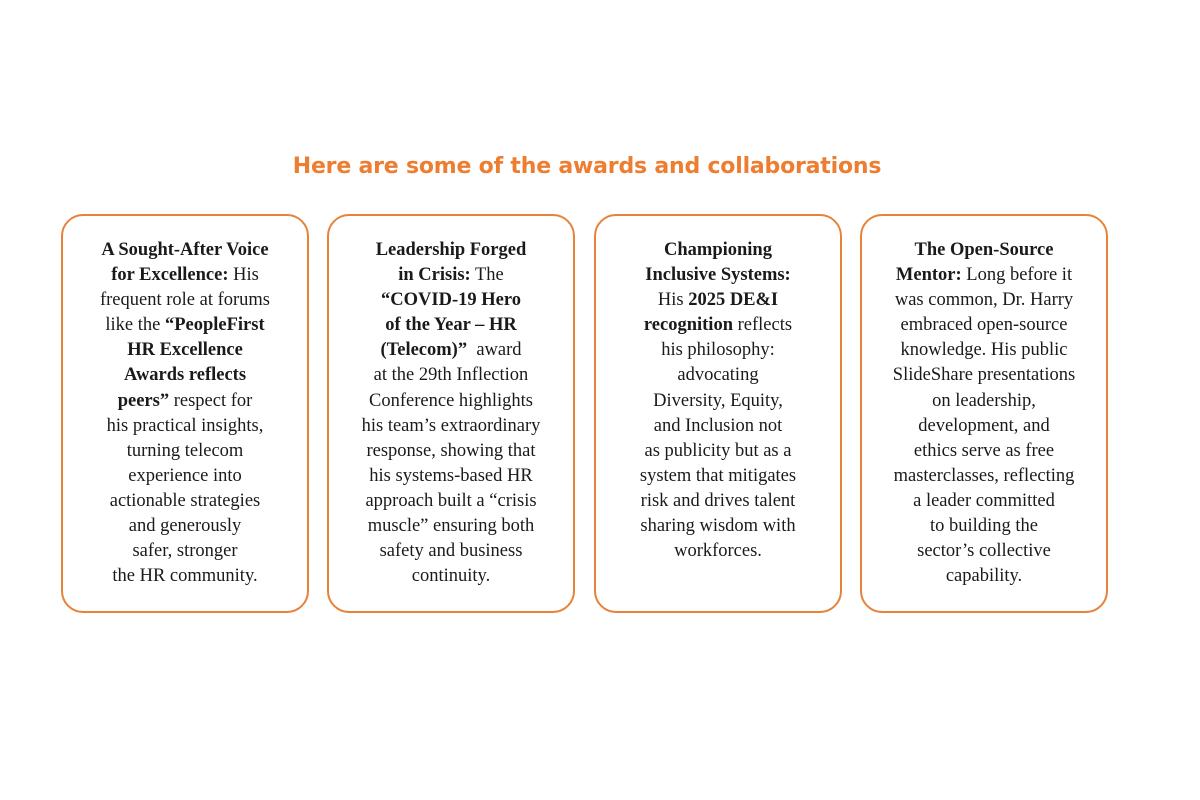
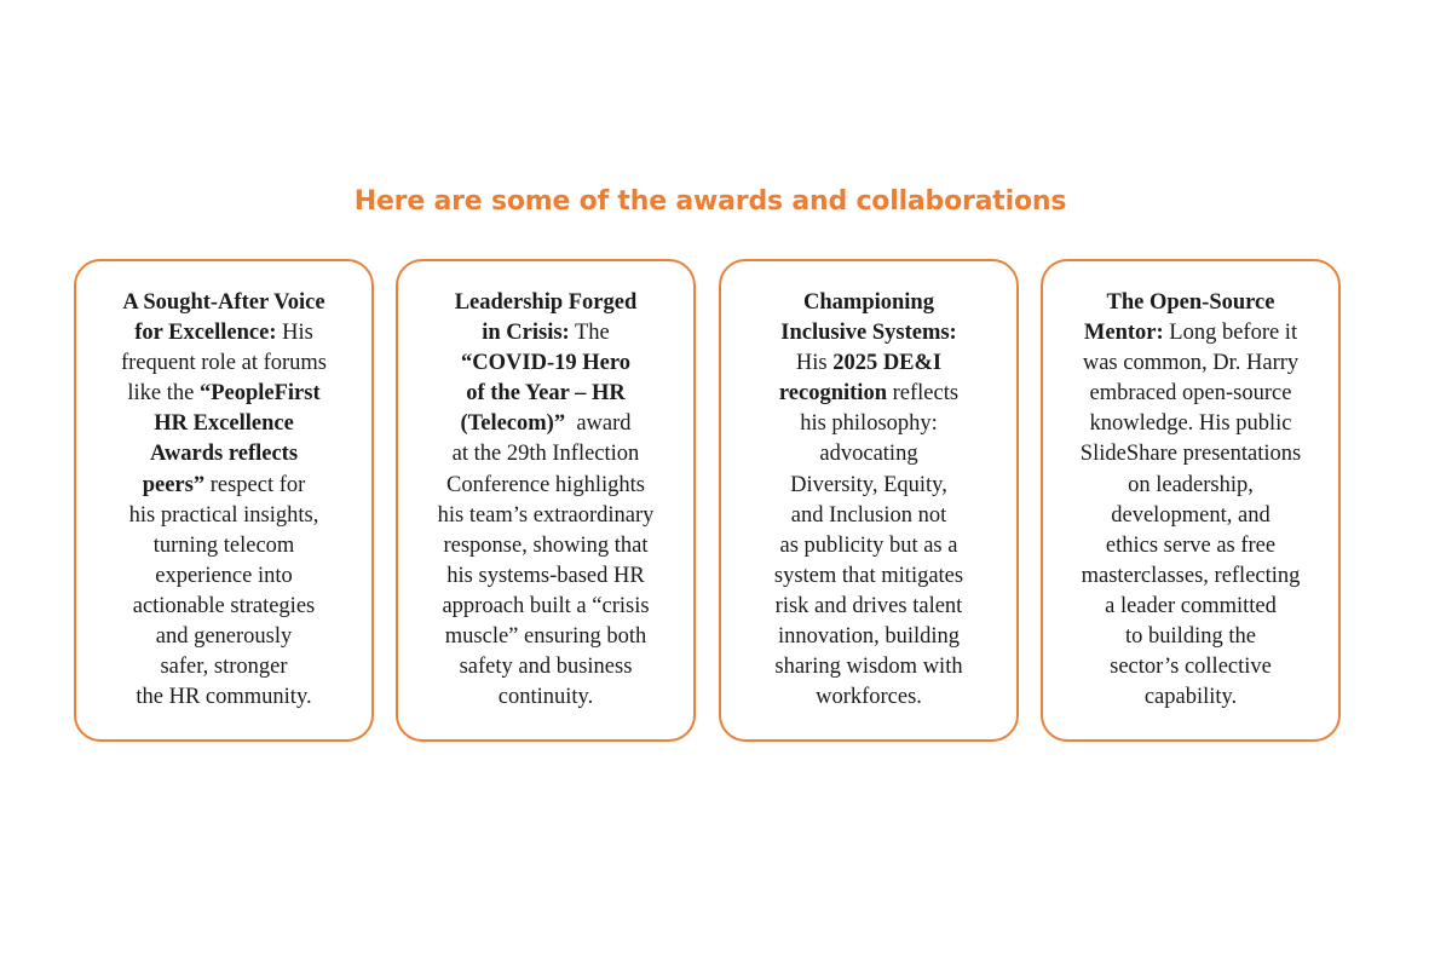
  Here are some of the awards and collaborations
  A Sought-After Voice
  for Excellence: His
  frequent role at forums
  like the “PeopleFirst
  HR Excellence
  Awards reflects
  peers” respect for
  his practical insights,
  turning telecom
  experience into
  actionable strategies
  and generously
  safer, stronger
  the HR community.
  Leadership Forged
  in Crisis: The
  “COVID-19 Hero
  of the Year – HR
  (Telecom)” award
  at the 29th Inflection
  Conference highlights
  his team’s extraordinary
  response, showing that
  his systems-based HR
  approach built a “crisis
  muscle” ensuring both
  safety and business
  continuity.
  Championing
  Inclusive Systems:
  His 2025 DE&I
  recognition reflects
  his philosophy:
  advocating
  Diversity, Equity,
  and Inclusion not
  as publicity but as a
  system that mitigates
  risk and drives talent
+ innovation, building
  sharing wisdom with
  workforces.
  The Open-Source
  Mentor: Long before it
  was common, Dr. Harry
  embraced open-source
  knowledge. His public
  SlideShare presentations
  on leadership,
  development, and
  ethics serve as free
  masterclasses, reflecting
  a leader committed
  to building the
  sector’s collective
  capability.
